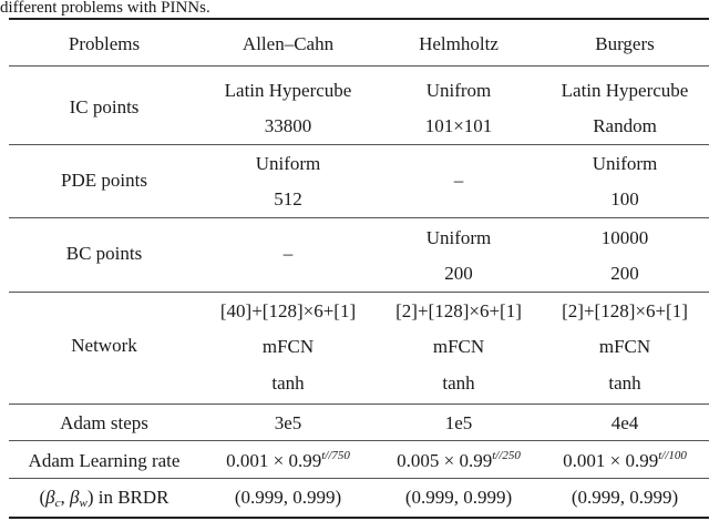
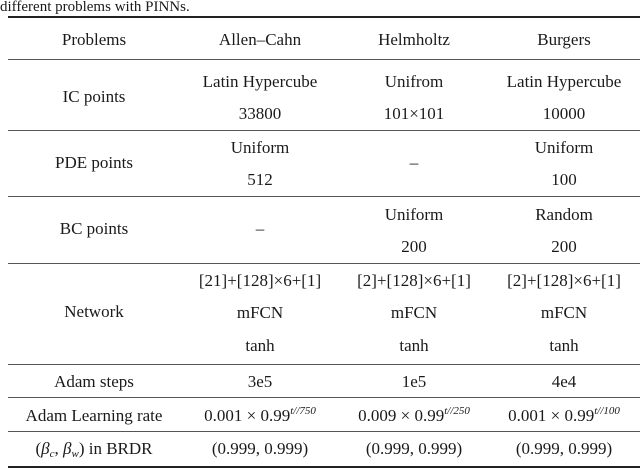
  different problems with PINNs.
  Problems
  Allen–Cahn
  Helmholtz
  Burgers
  IC points
  Latin Hypercube
  33800
  Unifrom
  101×101
  Latin Hypercube
- Random
+ 10000
  PDE points
  Uniform
  512
  –
  Uniform
  100
  BC points
  –
  Uniform
  200
- 10000
+ Random
  200
  Network
- [40]+[128]×6+[1]
+ [21]+[128]×6+[1]
  mFCN
  tanh
  [2]+[128]×6+[1]
  mFCN
  tanh
  [2]+[128]×6+[1]
  mFCN
  tanh
  Adam steps
  3e5
  1e5
  4e4
  Adam Learning rate
  0.001 × 0.99t//750
- 0.005 × 0.99t//250
+ 0.009 × 0.99t//250
  0.001 × 0.99t//100
  (βc, βw) in BRDR
  (0.999, 0.999)
  (0.999, 0.999)
  (0.999, 0.999)
